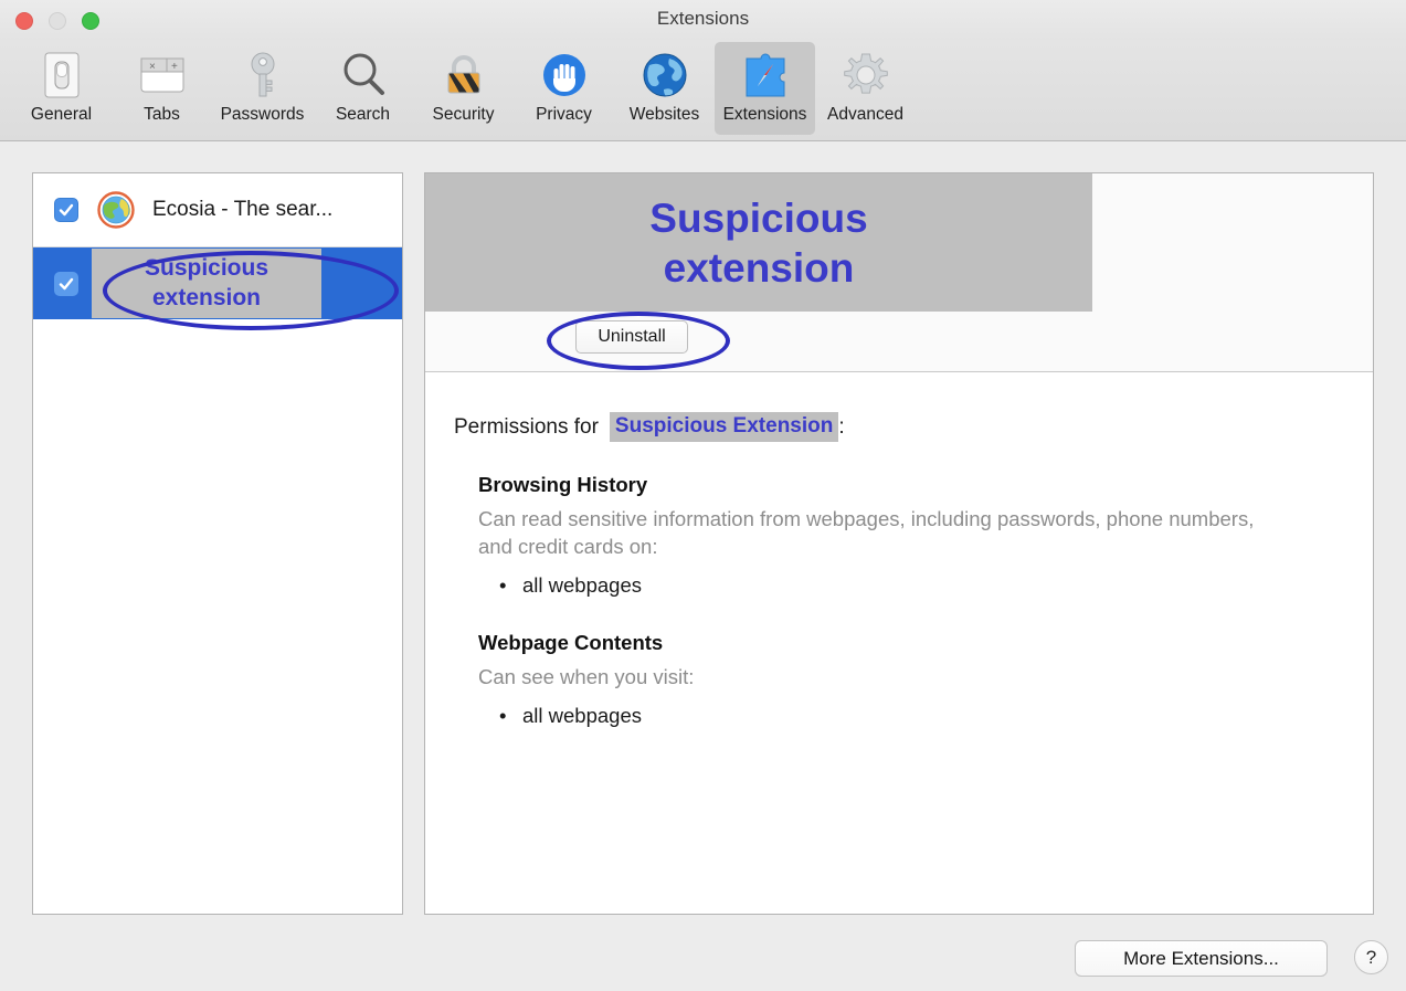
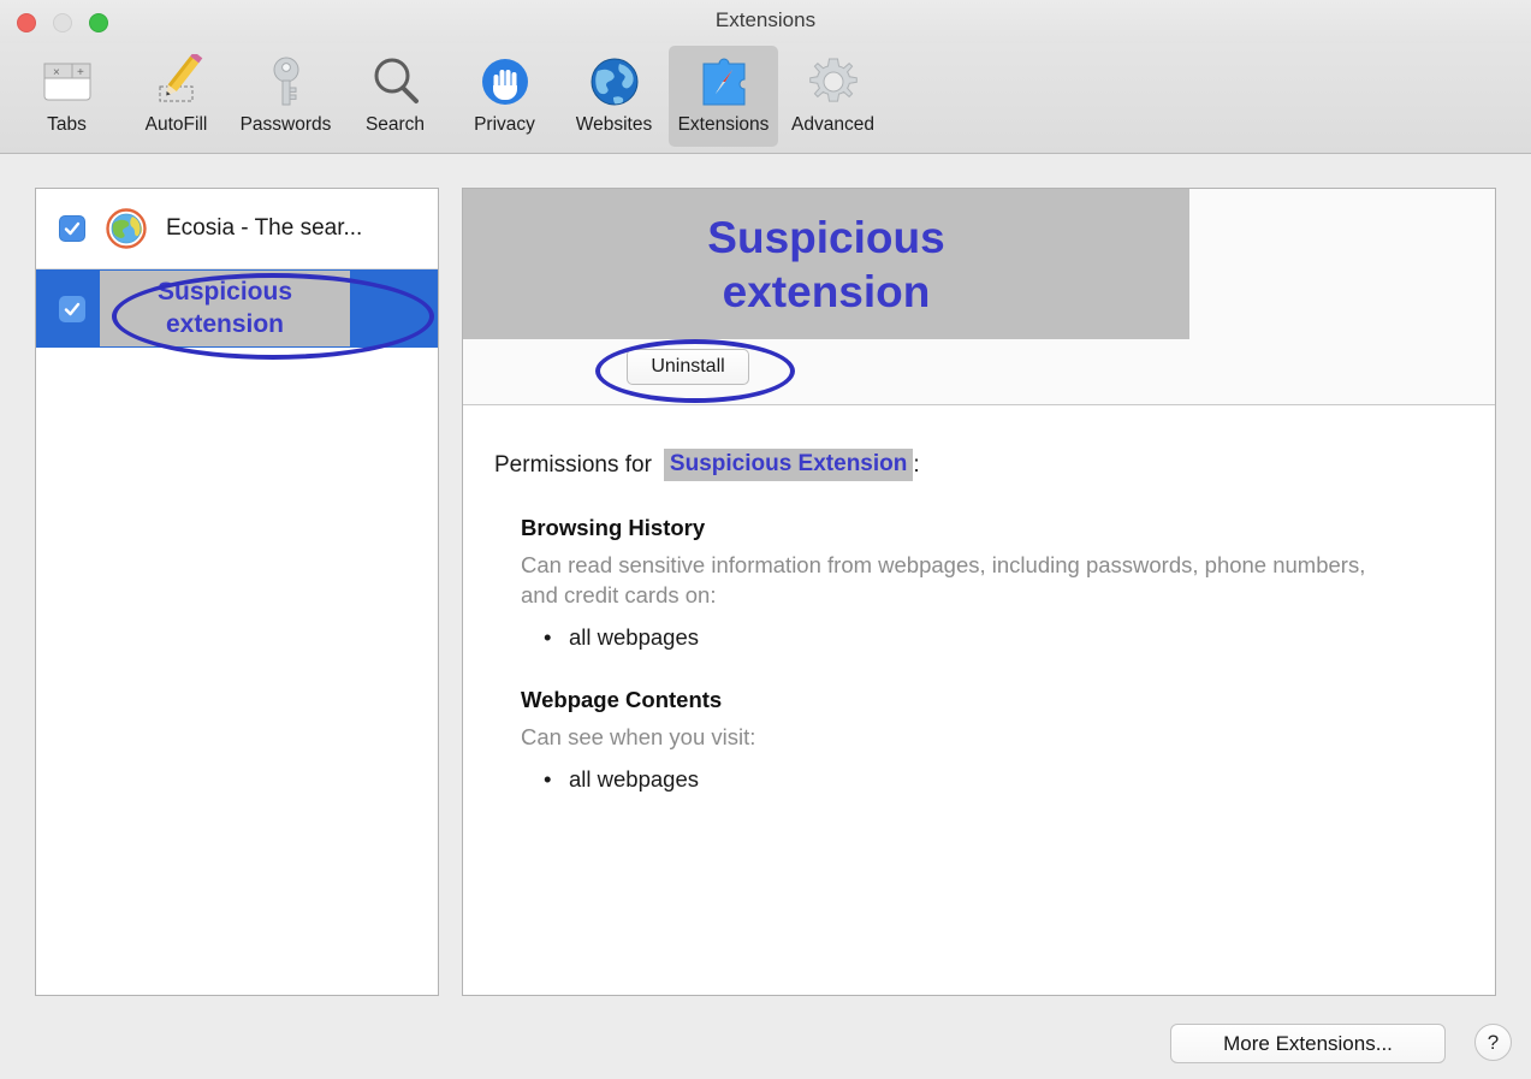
  Extensions
- General
  ×
  +
  Tabs
+ AutoFill
  Passwords
  Search
- Security
  Privacy
  Websites
  Extensions
  Advanced
  Ecosia - The sear...
  Suspicious extension
  Suspicious extension
  Uninstall
  Permissions for
  Suspicious Extension
  :
  Browsing History
  Can read sensitive information from webpages, including passwords, phone numbers, and credit cards on:
  all webpages
  Webpage Contents
  Can see when you visit:
  all webpages
  More Extensions...
  ?
